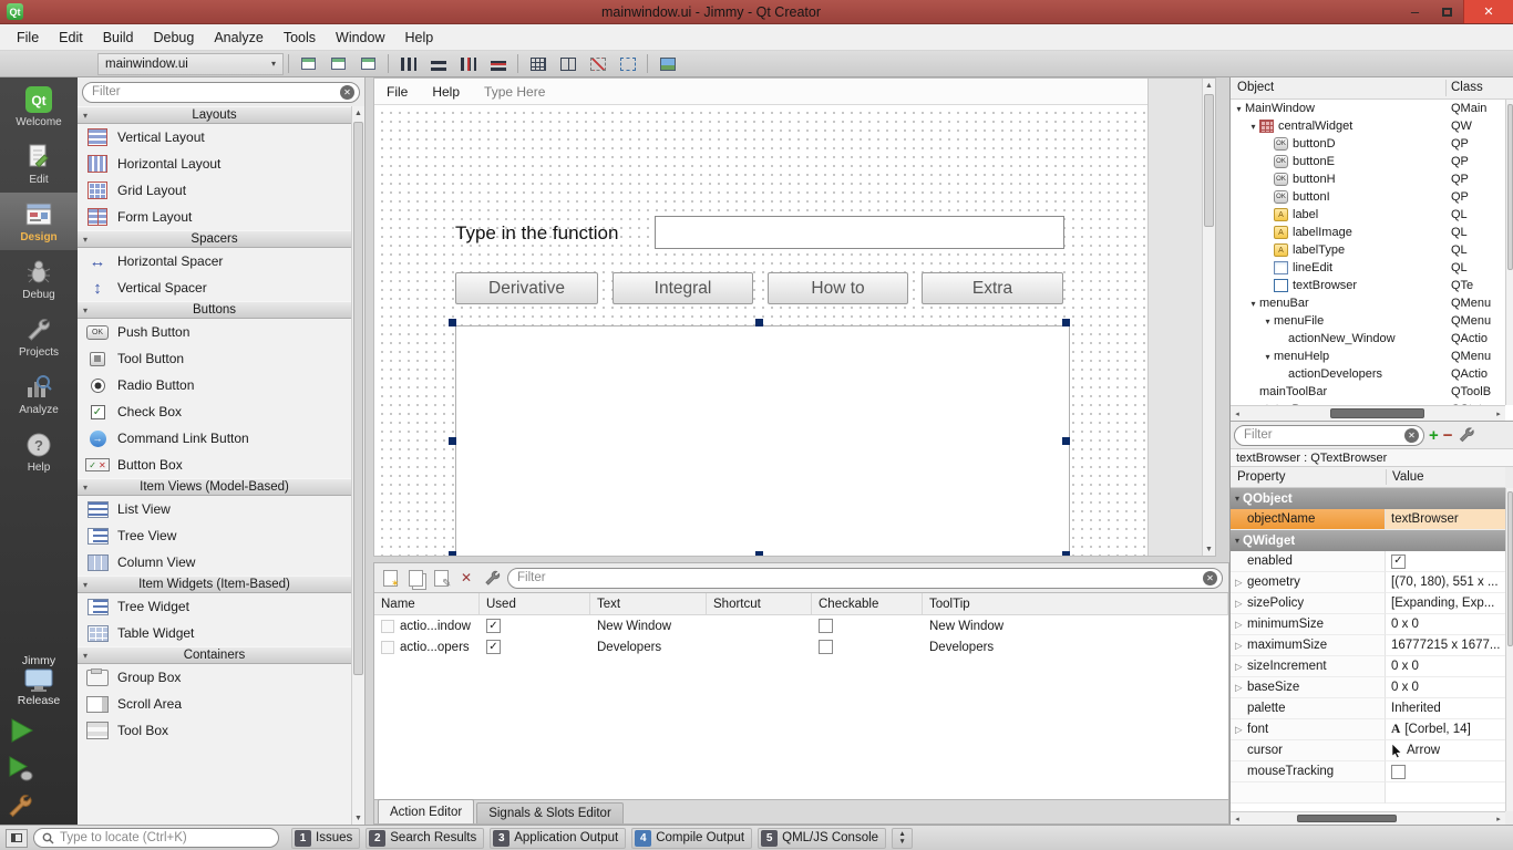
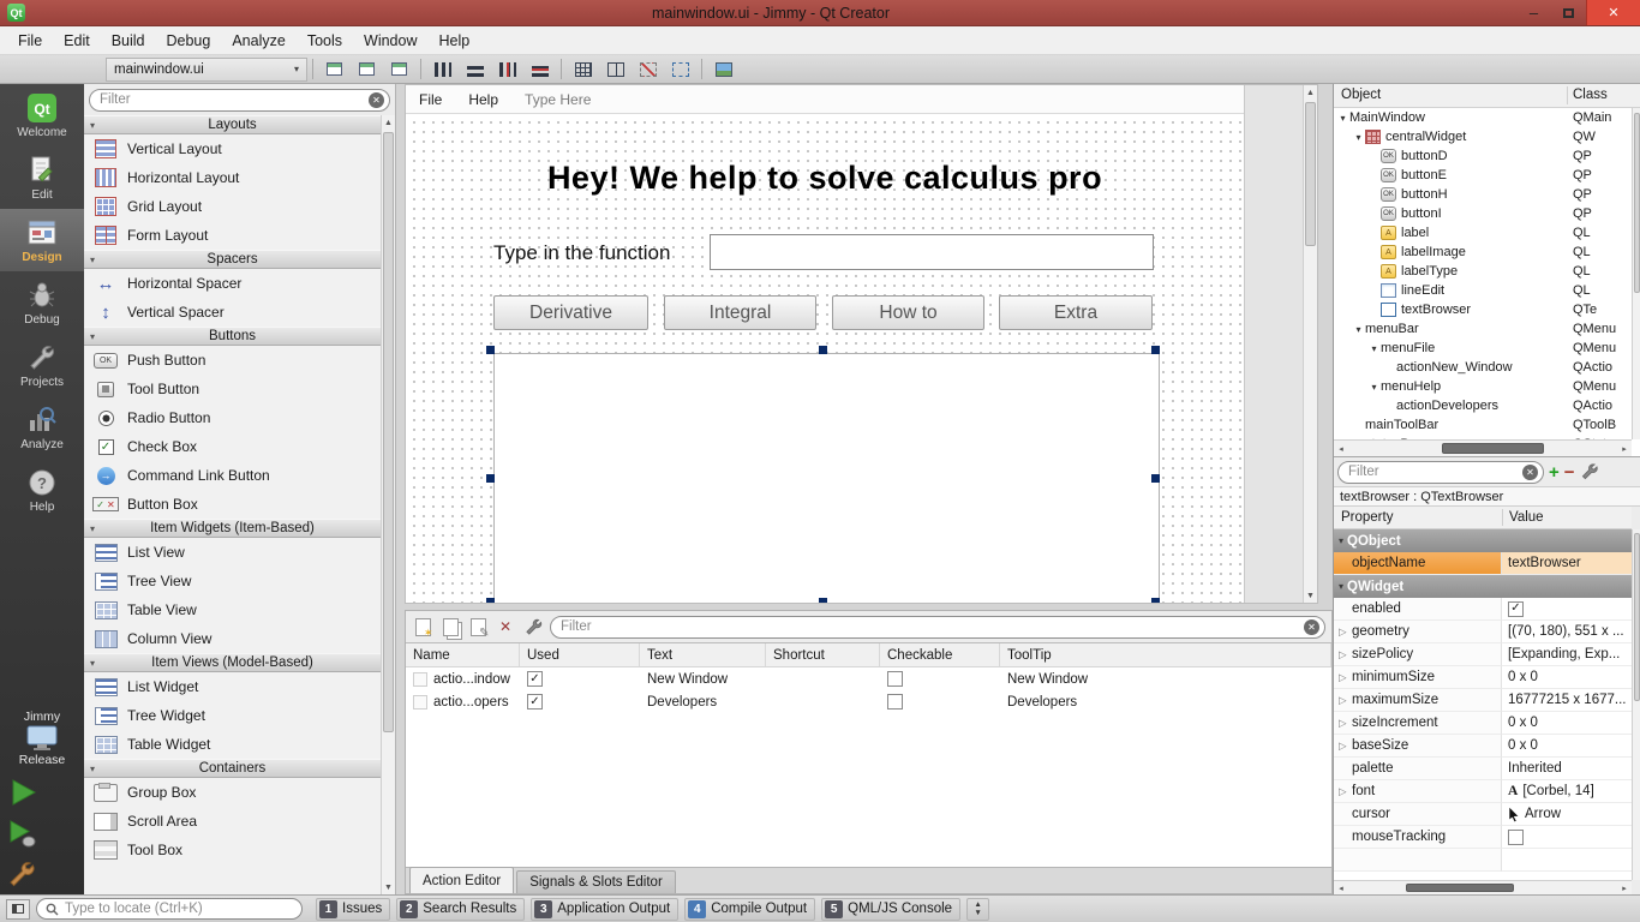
  Qt
  mainwindow.ui - Jimmy - Qt Creator
  –
  ✕
  File
  Edit
  Build
  Debug
  Analyze
  Tools
  Window
  Help
  mainwindow.ui
  ▾
  Qt
  Welcome
  Edit
  Design
  Debug
  Projects
  Analyze
  ?
  Help
  Jimmy
  Release
  Filter
  ✕
  ▾
  Layouts
  Vertical Layout
  Horizontal Layout
  Grid Layout
  Form Layout
  ▾
  Spacers
  Horizontal Spacer
  Vertical Spacer
  ▾
  Buttons
  Push Button
  Tool Button
  Radio Button
  Check Box
  Command Link Button
  Button Box
  ▾
- Item Views (Model-Based)
+ Item Widgets (Item-Based)
  List View
  Tree View
+ Table View
  Column View
  ▾
- Item Widgets (Item-Based)
+ Item Views (Model-Based)
+ List Widget
  Tree Widget
  Table Widget
  ▾
  Containers
  Group Box
  Scroll Area
  Tool Box
  File
  Help
  Type Here
+ Hey! We help to solve calculus pro
  Type in the function
  Derivative
  Integral
  How to
  Extra
  ✕
  Filter
  ✕
  Name
  Used
  Text
  Shortcut
  Checkable
  ToolTip
  actio...indow
  ✓
  New Window
  New Window
  actio...opers
  ✓
  Developers
  Developers
  Action Editor
  Signals & Slots Editor
  Object
  Class
  ▾
  MainWindow
  QMain
  ▾
  centralWidget
  QW
  buttonD
  QP
  buttonE
  QP
  buttonH
  QP
  buttonI
  QP
  label
  QL
  labelImage
  QL
  labelType
  QL
  lineEdit
  QL
  textBrowser
  QTe
  ▾
  menuBar
  QMenu
  ▾
  menuFile
  QMenu
  actionNew_Window
  QActio
  ▾
  menuHelp
  QMenu
  actionDevelopers
  QActio
  mainToolBar
  QToolB
  Filter
  ✕
  +
  −
  textBrowser : QTextBrowser
  Property
  Value
  ▾
  QObject
  objectName
  textBrowser
  ▾
  QWidget
  enabled
  ✓
  ▷
  geometry
  [(70, 180), 551 x ...
  ▷
  sizePolicy
  [Expanding, Exp...
  ▷
  minimumSize
  0 x 0
  ▷
  maximumSize
  16777215 x 1677...
  ▷
  sizeIncrement
  0 x 0
  ▷
  baseSize
  0 x 0
  palette
  Inherited
  ▷
  font
  A
  [Corbel, 14]
  cursor
  Arrow
  mouseTracking
  Type to locate (Ctrl+K)
  1
  Issues
  2
  Search Results
  3
  Application Output
  4
  Compile Output
  5
  QML/JS Console
